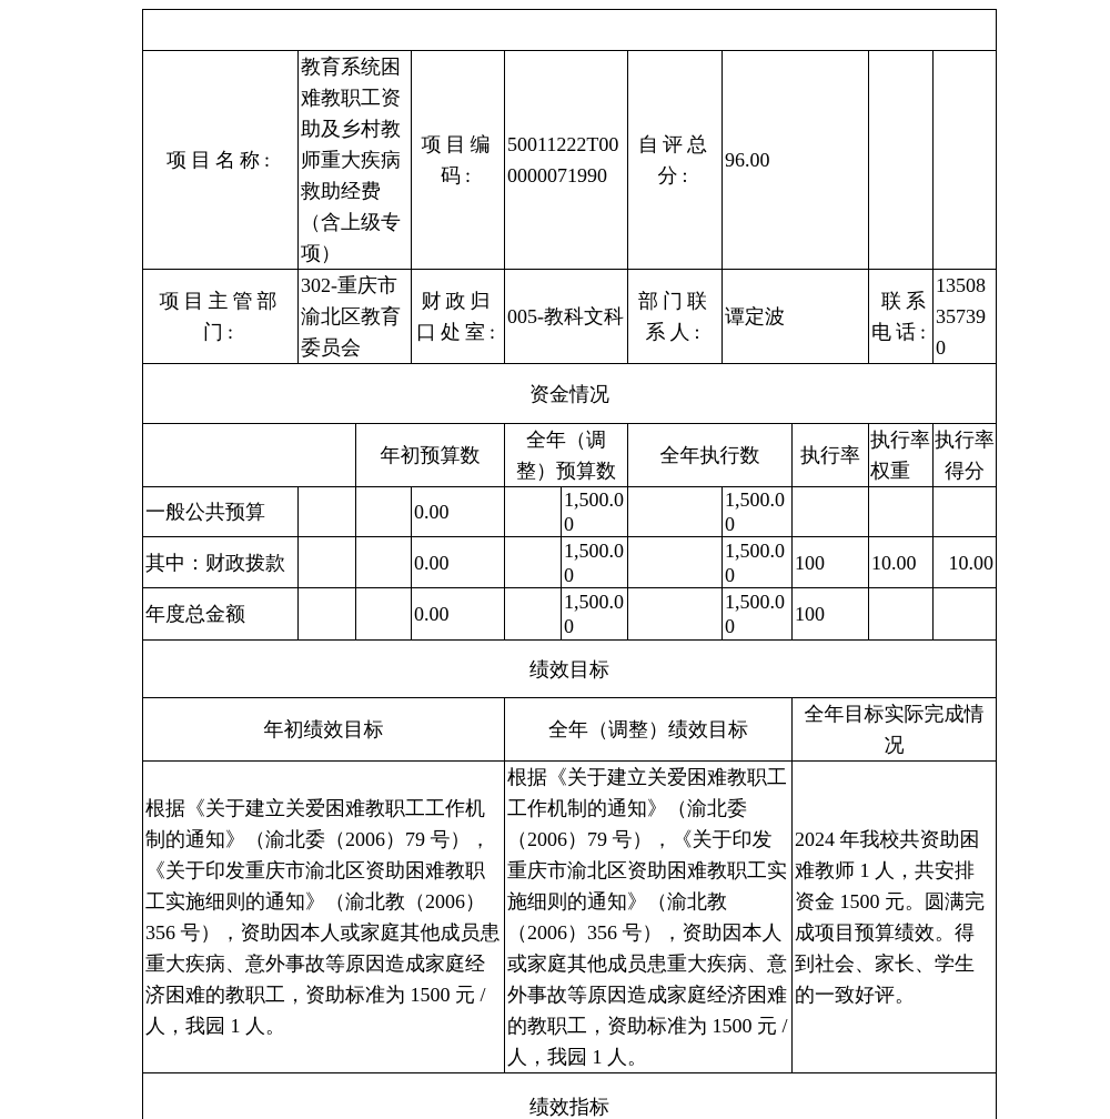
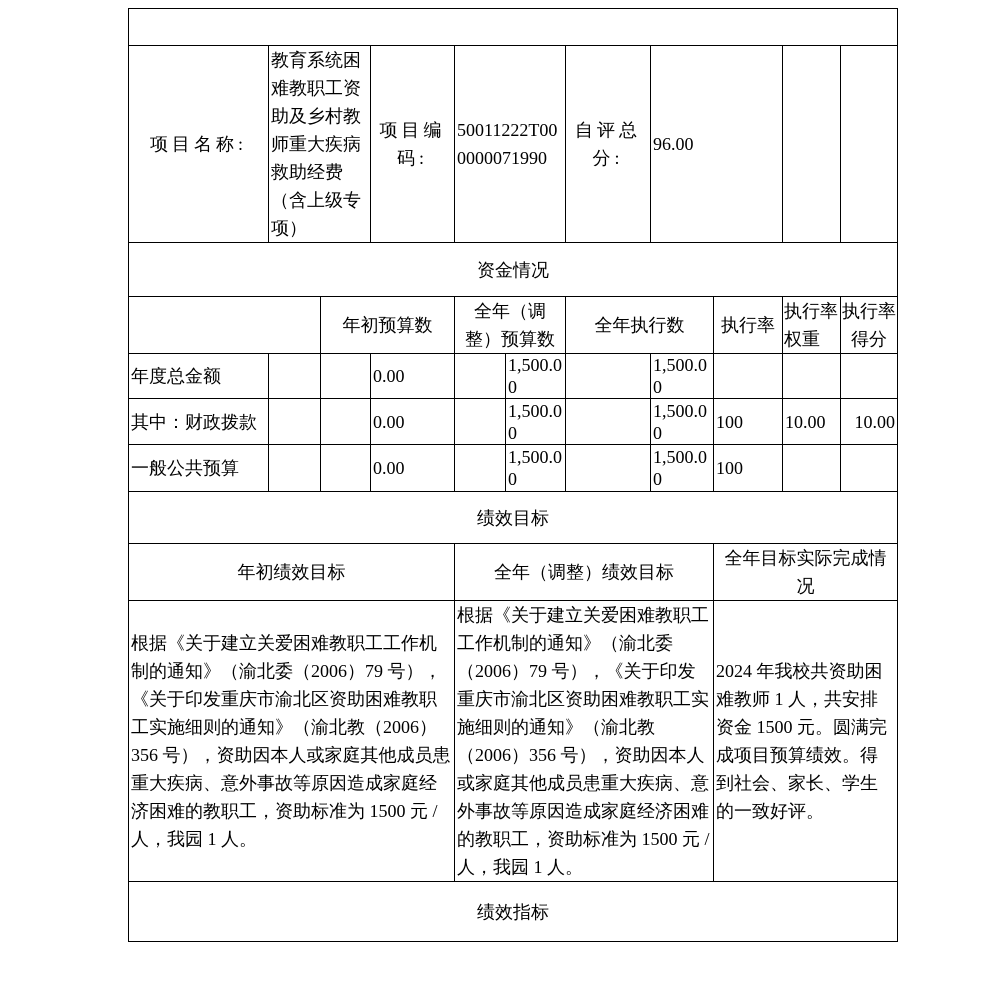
  项目名称:	教育系统困难教职工资助及乡村教师重大疾病救助经费（含上级专项）	项目编码:	50011222T000000071990	自评总分:	96.00
- 项目主管部门:	302-重庆市渝北区教育委员会	财政归口处室:	005-教科文科	部门联系人:	谭定波	联系电话:	13508357390
  资金情况
  	年初预算数	全年（调整）预算数	全年执行数	执行率	执行率权重	执行率得分
- 一般公共预算			0.00		1,500.00		1,500.00
+ 年度总金额			0.00		1,500.00		1,500.00
  其中：财政拨款			0.00		1,500.00		1,500.00	100	10.00	10.00
- 年度总金额			0.00		1,500.00		1,500.00	100
+ 一般公共预算			0.00		1,500.00		1,500.00	100
  绩效目标
  年初绩效目标	全年（调整）绩效目标	全年目标实际完成情况
  根据《关于建立关爱困难教职工工作机制的通知》（渝北委（2006）79 号），《关于印发重庆市渝北区资助困难教职工实施细则的通知》（渝北教（2006）356 号），资助因本人或家庭其他成员患重大疾病、意外事故等原因造成家庭经济困难的教职工，资助标准为 1500 元 / 人，我园 1 人。	根据《关于建立关爱困难教职工工作机制的通知》（渝北委（2006）79 号），《关于印发重庆市渝北区资助困难教职工实施细则的通知》（渝北教（2006）356 号），资助因本人或家庭其他成员患重大疾病、意外事故等原因造成家庭经济困难的教职工，资助标准为 1500 元 / 人，我园 1 人。	2024 年我校共资助困难教师 1 人，共安排资金 1500 元。圆满完成项目预算绩效。得到社会、家长、学生的一致好评。
  绩效指标
